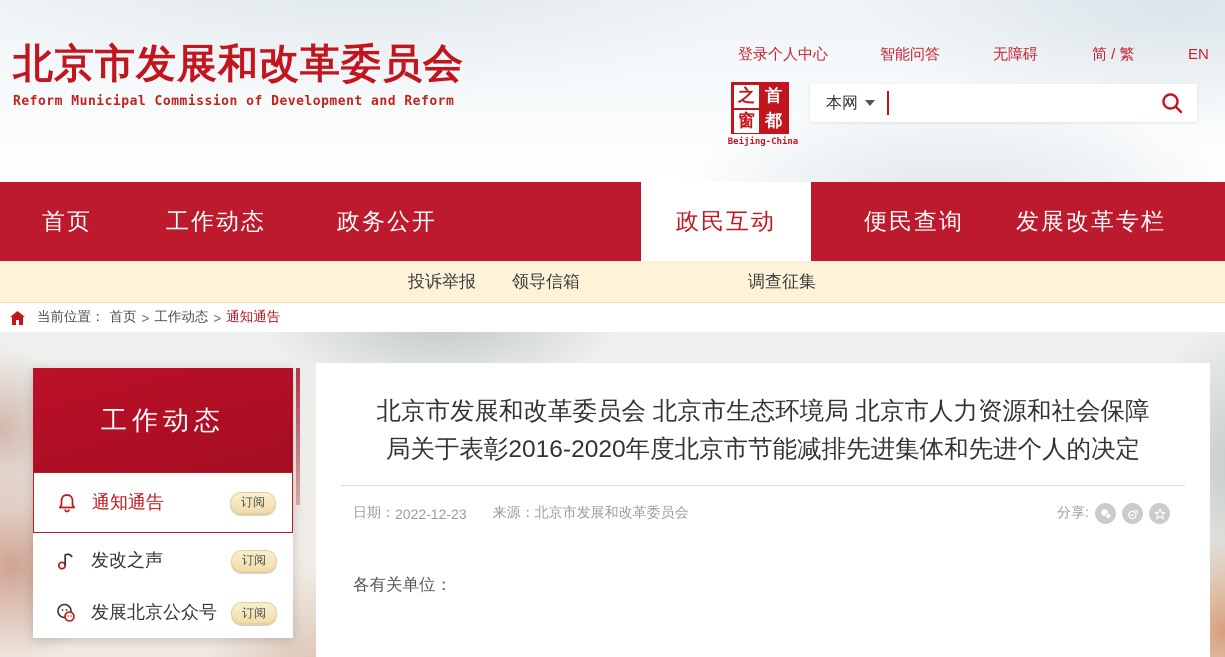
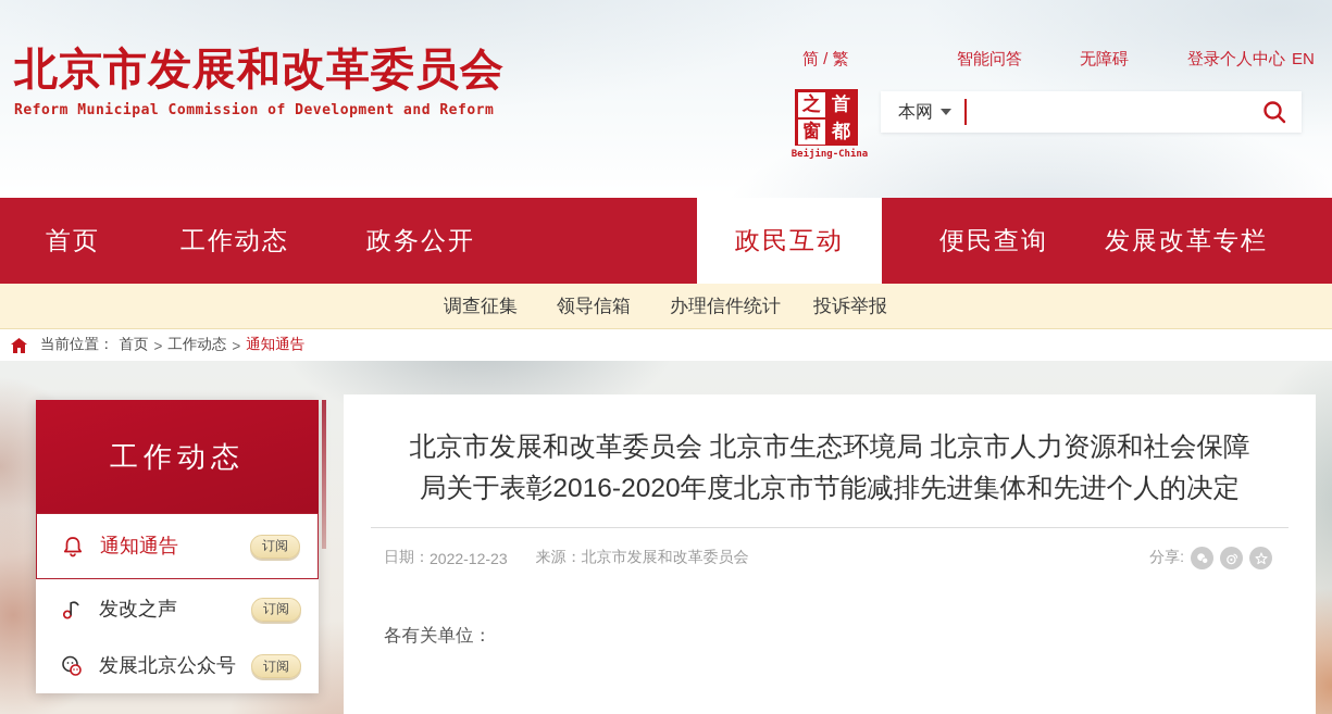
  北京市发展和改革委员会
  Reform Municipal Commission of Development and Reform
- 登录个人中心
+ 简 / 繁
  智能问答
  无障碍
- 简 / 繁
+ 登录个人中心
  EN
  之
  首
  窗
  都
  Beijing-China
  本网
  首页
  工作动态
  政务公开
  政民互动
  便民查询
  发展改革专栏
- 投诉举报
+ 调查征集
  领导信箱
+ 办理信件统计
- 调查征集
+ 投诉举报
  当前位置：
  首页
  >
  工作动态
  >
  通知通告
  工作动态
  通知通告
  订阅
  发改之声
  订阅
  发展北京公众号
  订阅
  北京市发展和改革委员会 北京市生态环境局 北京市人力资源和社会保障局关于表彰2016-2020年度北京市节能减排先进集体和先进个人的决定
  日期：
  2022-12-23
  来源：
  北京市发展和改革委员会
  分享:
  各有关单位：
